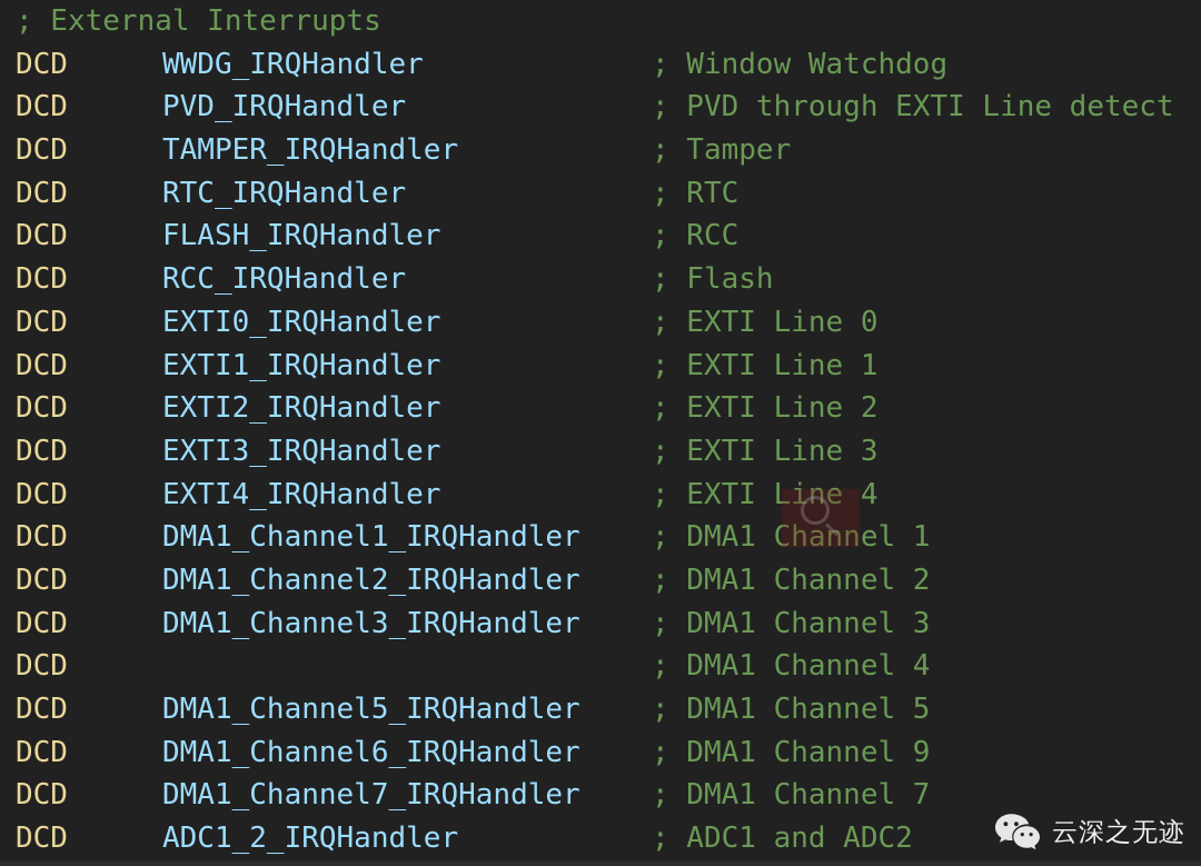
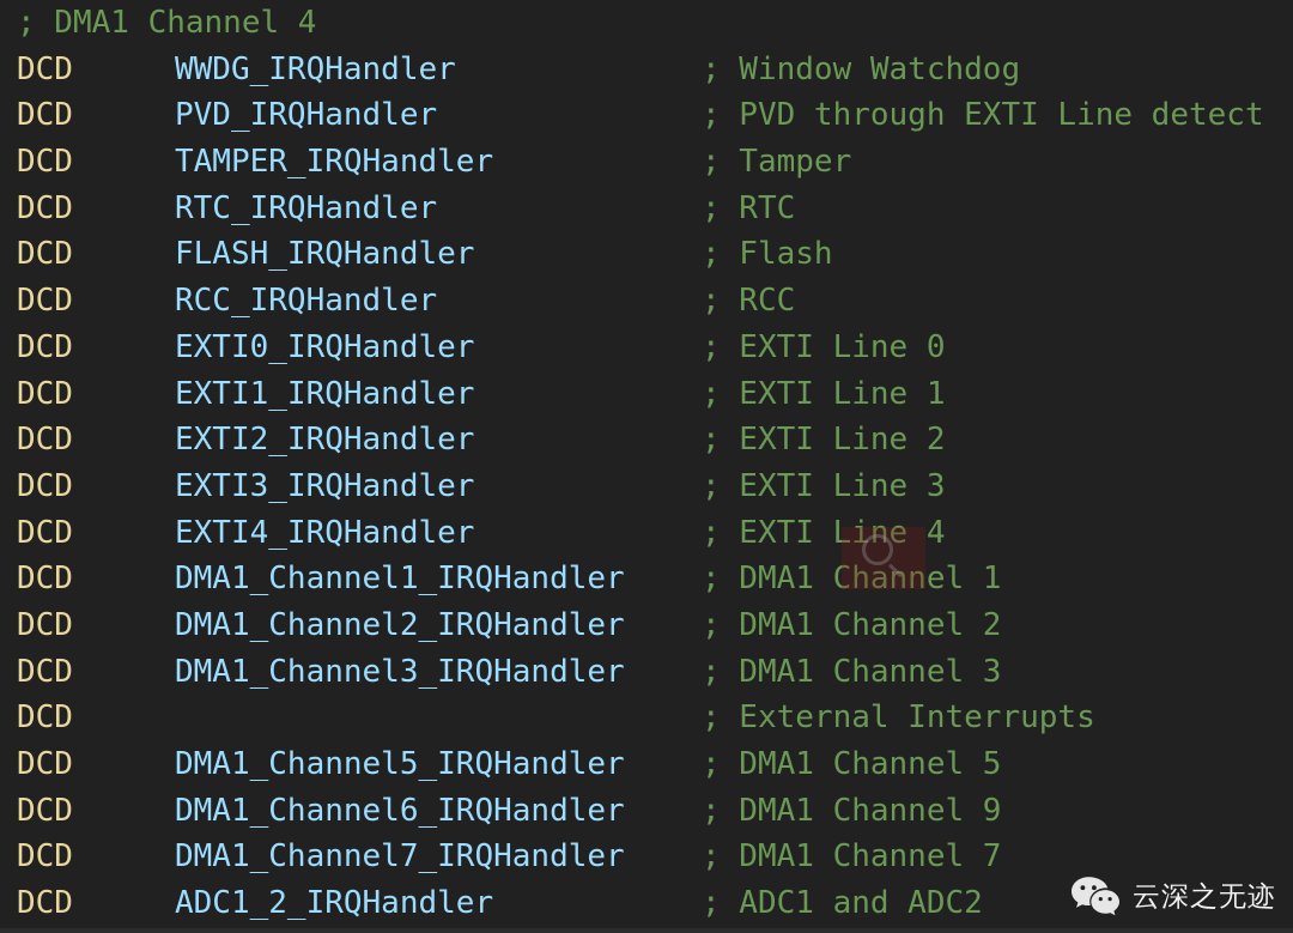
- ; External Interrupts
+ ; DMA1 Channel 4
  DCD
  WWDG_IRQHandler
  ; Window Watchdog
  DCD
  PVD_IRQHandler
  ; PVD through EXTI Line detect
  DCD
  TAMPER_IRQHandler
  ; Tamper
  DCD
  RTC_IRQHandler
  ; RTC
  DCD
  FLASH_IRQHandler
- ; RCC
+ ; Flash
  DCD
  RCC_IRQHandler
- ; Flash
+ ; RCC
  DCD
  EXTI0_IRQHandler
  ; EXTI Line 0
  DCD
  EXTI1_IRQHandler
  ; EXTI Line 1
  DCD
  EXTI2_IRQHandler
  ; EXTI Line 2
  DCD
  EXTI3_IRQHandler
  ; EXTI Line 3
  DCD
  EXTI4_IRQHandler
  ; EXTI Line 4
  DCD
  DMA1_Channel1_IRQHandler
  ; DMA1 Channel 1
  DCD
  DMA1_Channel2_IRQHandler
  ; DMA1 Channel 2
  DCD
  DMA1_Channel3_IRQHandler
  ; DMA1 Channel 3
  DCD
- ; DMA1 Channel 4
+ ; External Interrupts
  DCD
  DMA1_Channel5_IRQHandler
  ; DMA1 Channel 5
  DCD
  DMA1_Channel6_IRQHandler
  ; DMA1 Channel 9
  DCD
  DMA1_Channel7_IRQHandler
  ; DMA1 Channel 7
  DCD
  ADC1_2_IRQHandler
  ; ADC1 and ADC2
  云深之无迹
